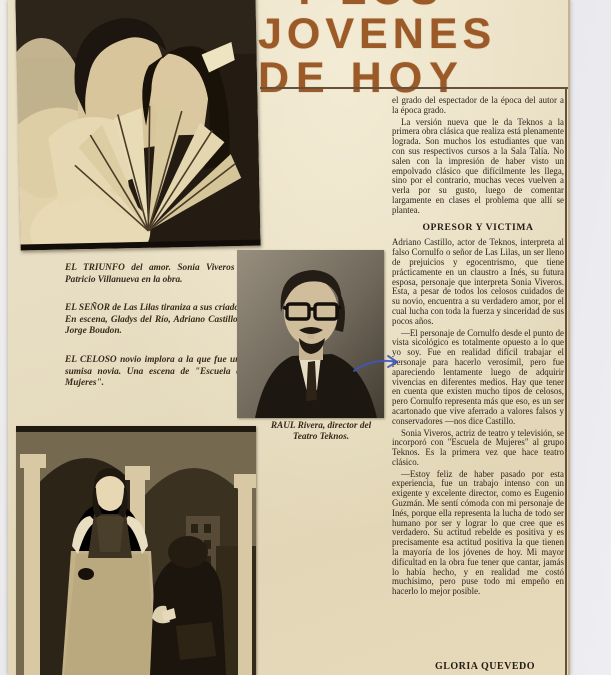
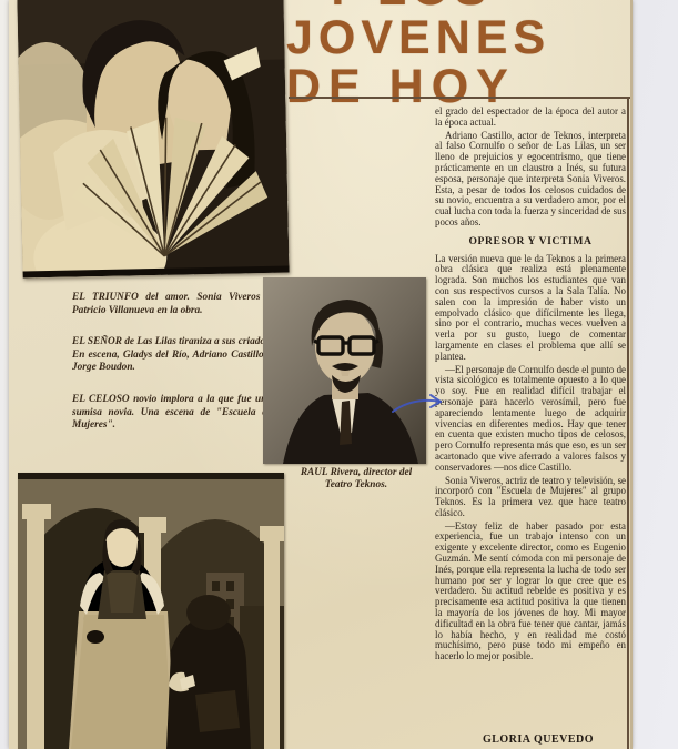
  JOVENES
  DE HOY
  EL TRIUNFO del amor. Sonia Viveros Patricio Villanueva en la obra.
  EL SEÑOR de Las Lilas tiraniza a sus criado En escena, Gladys del Río, Adriano Castillo Jorge Boudon.
  EL CELOSO novio implora a la que fue u sumisa novia. Una escena de "Escuela Mujeres".
  RAUL Rivera, director del Teatro Teknos.
- el grado del espectador de la época del autor a la época grado.
+ el grado del espectador de la época del autor a la época actual.
- La versión nueva que le da Teknos a la primera obra clásica que realiza está plenamente lograda. Son muchos los estudiantes que van con sus respectivos cursos a la Sala Talía. No salen con la impresión de haber visto un empolvado clásico que difícilmente les llega, sino por el contrario, muchas veces vuelven a verla por su gusto, luego de comentar largamente en clases el problema que allí se plantea.
+ Adriano Castillo, actor de Teknos, interpreta al falso Cornulfo o señor de Las Lilas, un ser lleno de prejuicios y egocentrismo, que tiene prácticamente en un claustro a Inés, su futura esposa, personaje que interpreta Sonia Viveros. Esta, a pesar de todos los celosos cuidados de su novio, encuentra a su verdadero amor, por el cual lucha con toda la fuerza y sinceridad de sus pocos años.
  OPRESOR Y VICTIMA
- Adriano Castillo, actor de Teknos, interpreta al falso Cornulfo o señor de Las Lilas, un ser lleno de prejuicios y egocentrismo, que tiene prácticamente en un claustro a Inés, su futura esposa, personaje que interpreta Sonia Viveros. Esta, a pesar de todos los celosos cuidados de su novio, encuentra a su verdadero amor, por el cual lucha con toda la fuerza y sinceridad de sus pocos años.
+ La versión nueva que le da Teknos a la primera obra clásica que realiza está plenamente lograda. Son muchos los estudiantes que van con sus respectivos cursos a la Sala Talía. No salen con la impresión de haber visto un empolvado clásico que difícilmente les llega, sino por el contrario, muchas veces vuelven a verla por su gusto, luego de comentar largamente en clases el problema que allí se plantea.
  —El personaje de Cornulfo desde el punto de vista sicológico es totalmente opuesto a lo que yo soy. Fue en realidad difícil trabajar el ersonaje para hacerlo verosímil, pero fue apareciendo lentamente luego de adquirir vivencias en diferentes medios. Hay que tener en cuenta que existen mucho tipos de celosos, pero Cornulfo representa más que eso, es un ser acartonado que vive aferrado a valores falsos y conservadores —nos dice Castillo.
  Sonia Viveros, actriz de teatro y televisión, se incorporó con "Escuela de Mujeres" al grupo Teknos. Es la primera vez que hace teatro clásico.
  —Estoy feliz de haber pasado por esta experiencia, fue un trabajo intenso con un exigente y excelente director, como es Eugenio Guzmán. Me sentí cómoda con mi personaje de Inés, porque ella representa la lucha de todo ser humano por ser y lograr lo que cree que es verdadero. Su actitud rebelde es positiva y es precisamente esa actitud positiva la que tienen la mayoría de los jóvenes de hoy. Mi mayor dificultad en la obra fue tener que cantar, jamás lo había hecho, y en realidad me costó muchísimo, pero puse todo mi empeño en hacerlo lo mejor posible.
  GLORIA QUEVEDO
